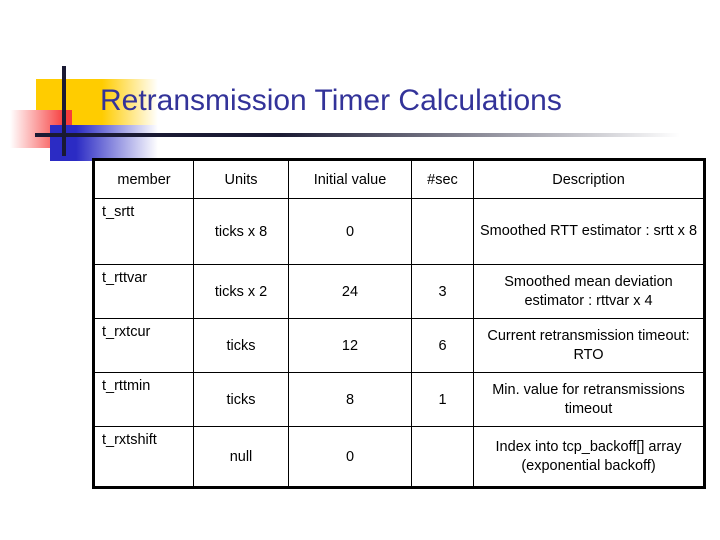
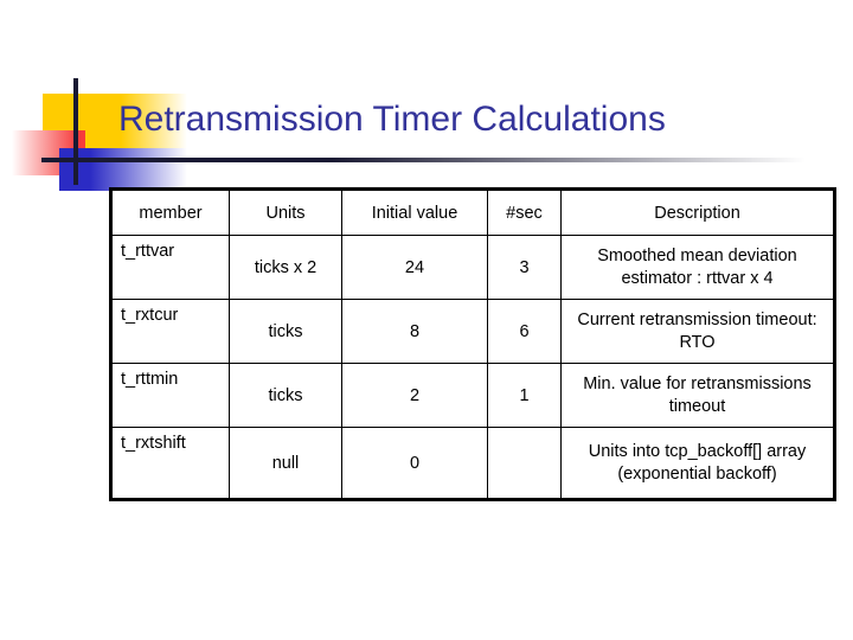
  Retransmission Timer Calculations
  member	Units	Initial value	#sec	Description
- t_srtt	ticks x 8	0		Smoothed RTT estimator : srtt x 8
  t_rttvar	ticks x 2	24	3	Smoothed mean deviation estimator : rttvar x 4
- t_rxtcur	ticks	12	6	Current retransmission timeout: RTO
+ t_rxtcur	ticks	8	6	Current retransmission timeout: RTO
- t_rttmin	ticks	8	1	Min. value for retransmissions timeout
+ t_rttmin	ticks	2	1	Min. value for retransmissions timeout
- t_rxtshift	null	0		Index into tcp_backoff[] array (exponential backoff)
+ t_rxtshift	null	0		Units into tcp_backoff[] array (exponential backoff)
